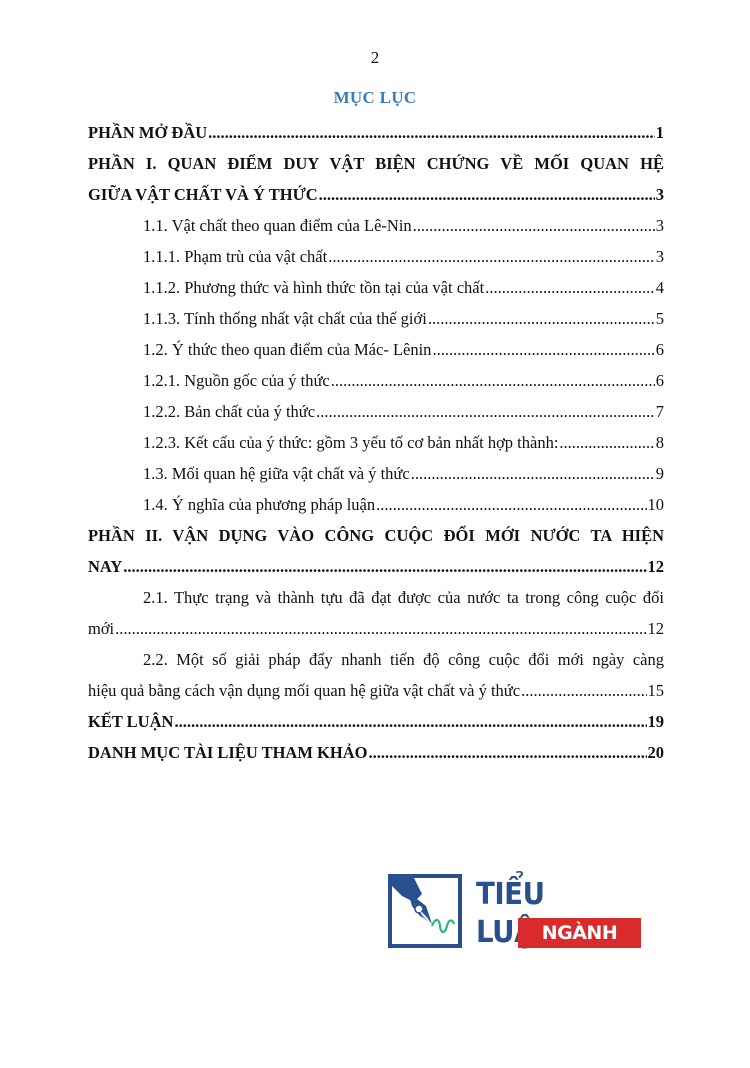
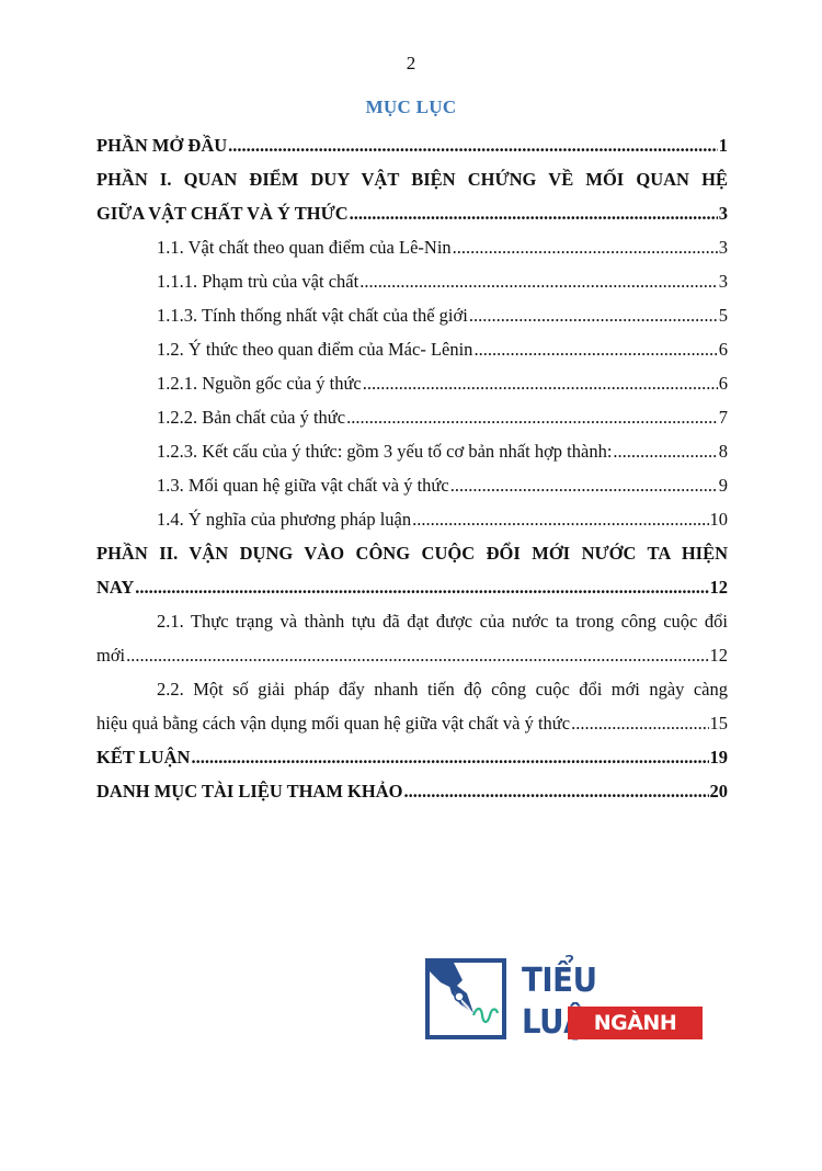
  2
  MỤC LỤC
  PHẦN MỞ ĐẦU
  1
  PHẦN I. QUAN ĐIỂM DUY VẬT BIỆN CHỨNG VỀ MỐI QUAN HỆ
  GIỮA VẬT CHẤT VÀ Ý THỨC
  3
  1.1. Vật chất theo quan điểm của Lê-Nin
  3
  1.1.1. Phạm trù của vật chất
  3
- 1.1.2. Phương thức và hình thức tồn tại của vật chất
- 4
  1.1.3. Tính thống nhất vật chất của thế giới
  5
  1.2. Ý thức theo quan điểm của Mác- Lênin
  6
  1.2.1. Nguồn gốc của ý thức
  6
  1.2.2. Bản chất của ý thức
  7
  1.2.3. Kết cấu của ý thức: gồm 3 yếu tố cơ bản nhất hợp thành:
  8
  1.3. Mối quan hệ giữa vật chất và ý thức
  9
  1.4. Ý nghĩa của phương pháp luận
  10
  PHẦN II. VẬN DỤNG VÀO CÔNG CUỘC ĐỔI MỚI NƯỚC TA HIỆN
  NAY
  12
  2.1. Thực trạng và thành tựu đã đạt được của nước ta trong công cuộc đổi
  mới
  12
  2.2. Một số giải pháp đẩy nhanh tiến độ công cuộc đổi mới ngày càng
  hiệu quả bằng cách vận dụng mối quan hệ giữa vật chất và ý thức
  15
  KẾT LUẬN
  19
  DANH MỤC TÀI LIỆU THAM KHẢO
  20
  TIỂU LU
